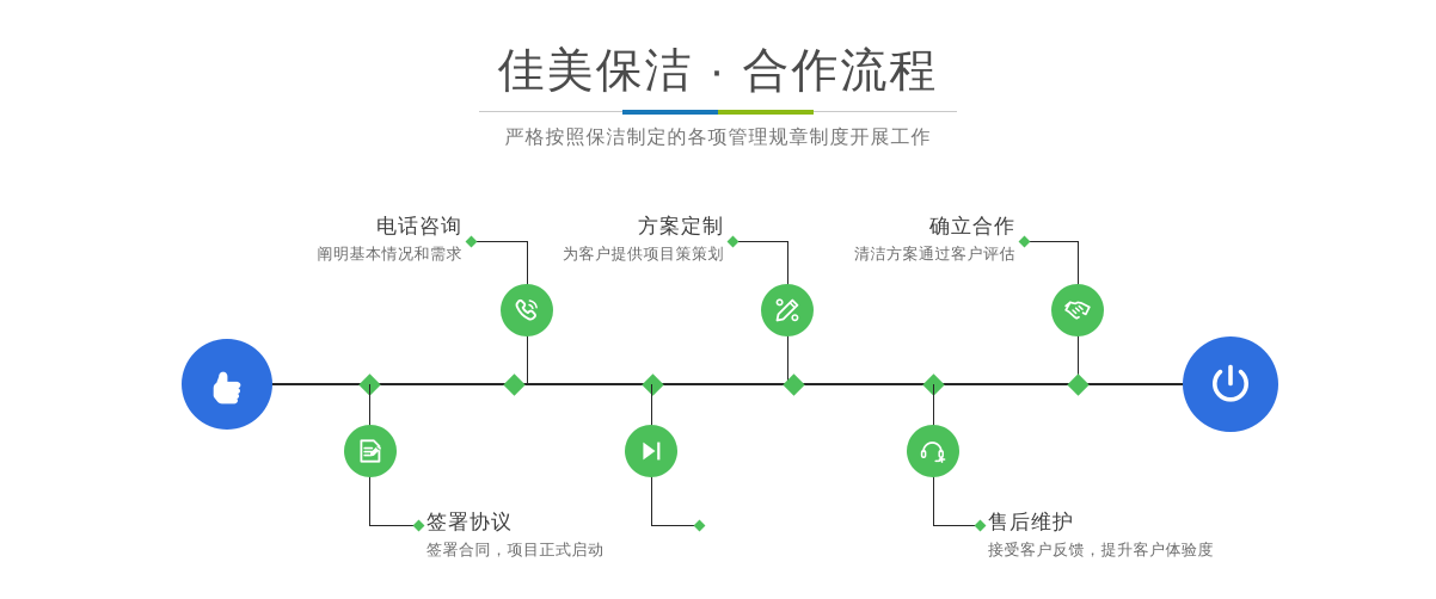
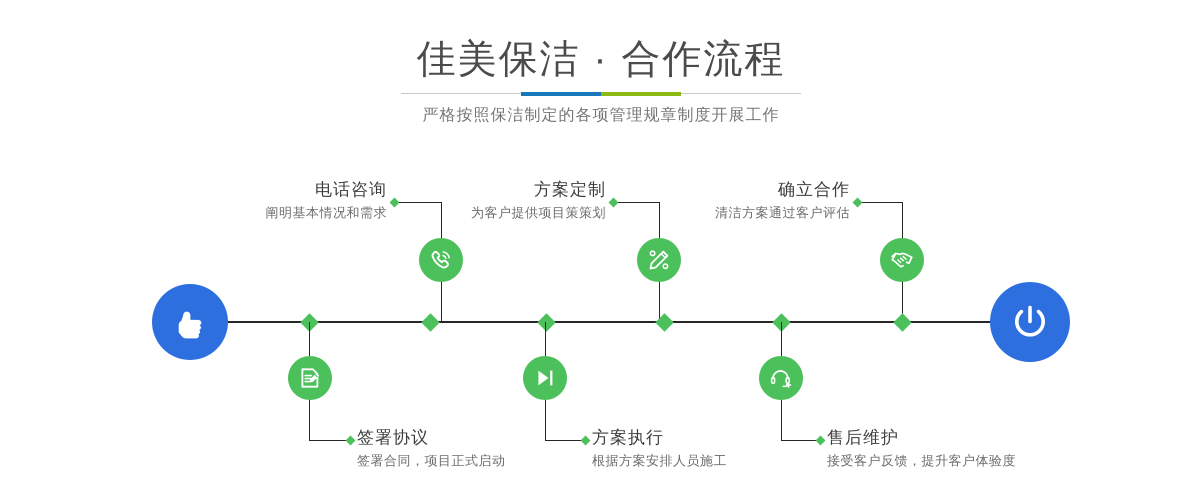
  佳美保洁 · 合作流程
  严格按照保洁制定的各项管理规章制度开展工作
  电话咨询
  阐明基本情况和需求
  签署协议
  签署合同，项目正式启动
  方案定制
  为客户提供项目策策划
+ 方案执行
+ 根据方案安排人员施工
  确立合作
  清洁方案通过客户评估
  售后维护
  接受客户反馈，提升客户体验度
